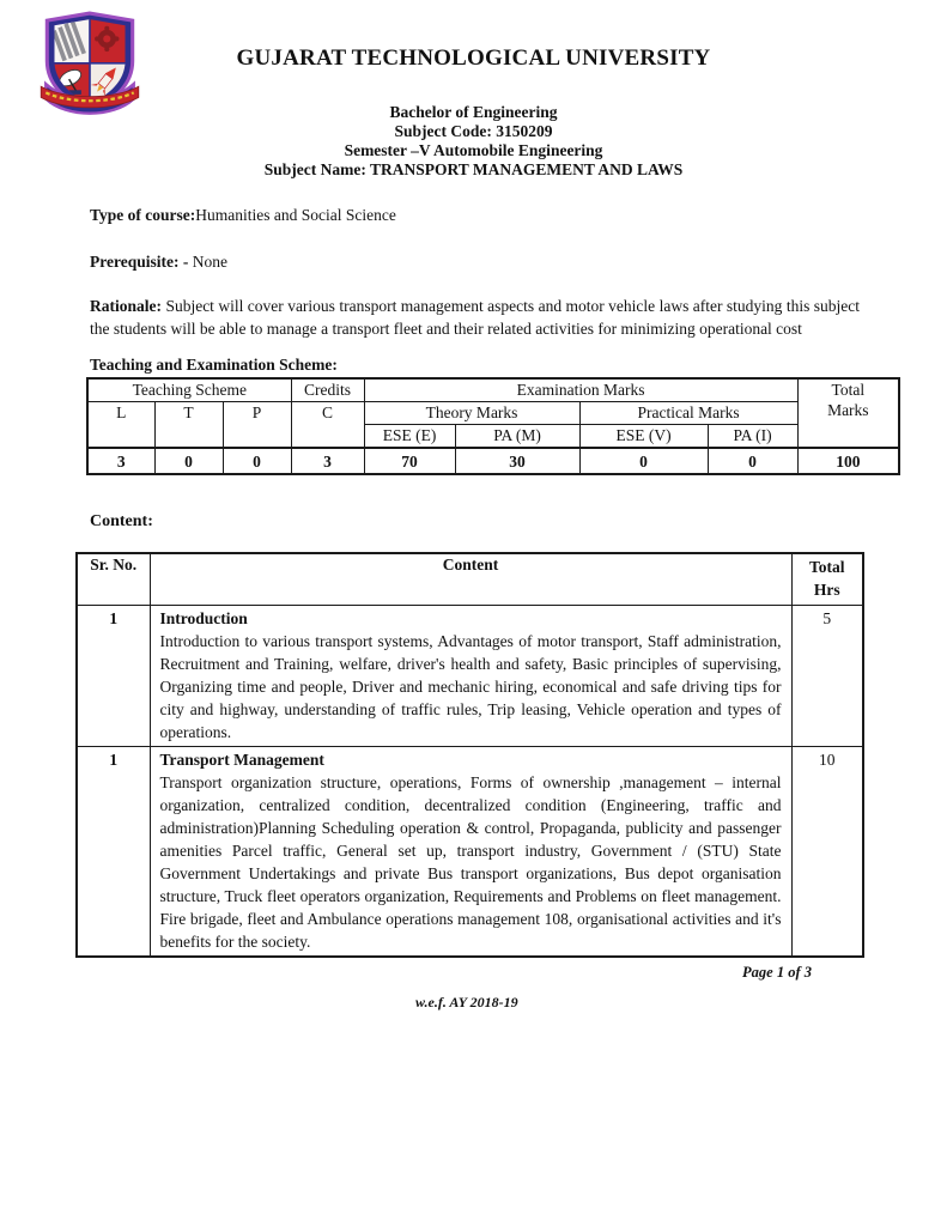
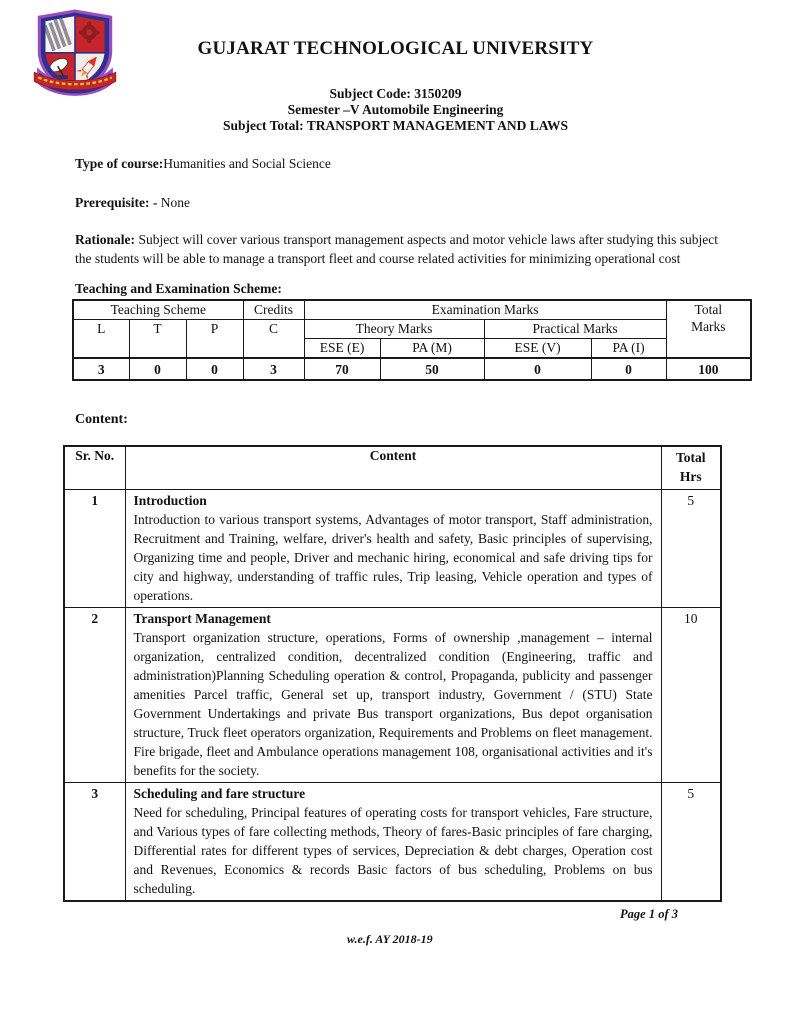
  GUJARAT TECHNOLOGICAL UNIVERSITY
- Bachelor of Engineering
  Subject Code: 3150209
  Semester –V Automobile Engineering
- Subject Name: TRANSPORT MANAGEMENT AND LAWS
+ Subject Total: TRANSPORT MANAGEMENT AND LAWS
  Type of course:Humanities and Social Science
  Prerequisite: - None
- Rationale: Subject will cover various transport management aspects and motor vehicle laws after studying this subject the students will be able to manage a transport fleet and their related activities for minimizing operational cost
+ Rationale: Subject will cover various transport management aspects and motor vehicle laws after studying this subject the students will be able to manage a transport fleet and course related activities for minimizing operational cost
  Teaching and Examination Scheme:
  Teaching Scheme	Credits	Examination Marks	Total Marks
  L	T	P	C	Theory Marks	Practical Marks
  ESE (E)	PA (M)	ESE (V)	PA (I)
- 3	0	0	3	70	30	0	0	100
+ 3	0	0	3	70	50	0	0	100
  Content:
  Sr. No.	Content	Total Hrs
  1	Introduction Introduction to various transport systems, Advantages of motor transport, Staff administration, Recruitment and Training, welfare, driver's health and safety, Basic principles of supervising, Organizing time and people, Driver and mechanic hiring, economical and safe driving tips for city and highway, understanding of traffic rules, Trip leasing, Vehicle operation and types of operations.	5
- 1	Transport Management Transport organization structure, operations, Forms of ownership ,management – internal organization, centralized condition, decentralized condition (Engineering, traffic and administration)Planning Scheduling operation & control, Propaganda, publicity and passenger amenities Parcel traffic, General set up, transport industry, Government / (STU) State Government Undertakings and private Bus transport organizations, Bus depot organisation structure, Truck fleet operators organization, Requirements and Problems on fleet management. Fire brigade, fleet and Ambulance operations management 108, organisational activities and it's benefits for the society.	10
+ 2	Transport Management Transport organization structure, operations, Forms of ownership ,management – internal organization, centralized condition, decentralized condition (Engineering, traffic and administration)Planning Scheduling operation & control, Propaganda, publicity and passenger amenities Parcel traffic, General set up, transport industry, Government / (STU) State Government Undertakings and private Bus transport organizations, Bus depot organisation structure, Truck fleet operators organization, Requirements and Problems on fleet management. Fire brigade, fleet and Ambulance operations management 108, organisational activities and it's benefits for the society.	10
+ 3	Scheduling and fare structure Need for scheduling, Principal features of operating costs for transport vehicles, Fare structure, and Various types of fare collecting methods, Theory of fares-Basic principles of fare charging, Differential rates for different types of services, Depreciation & debt charges, Operation cost and Revenues, Economics & records Basic factors of bus scheduling, Problems on bus scheduling.	5
  Page 1 of 3
  w.e.f. AY 2018-19
